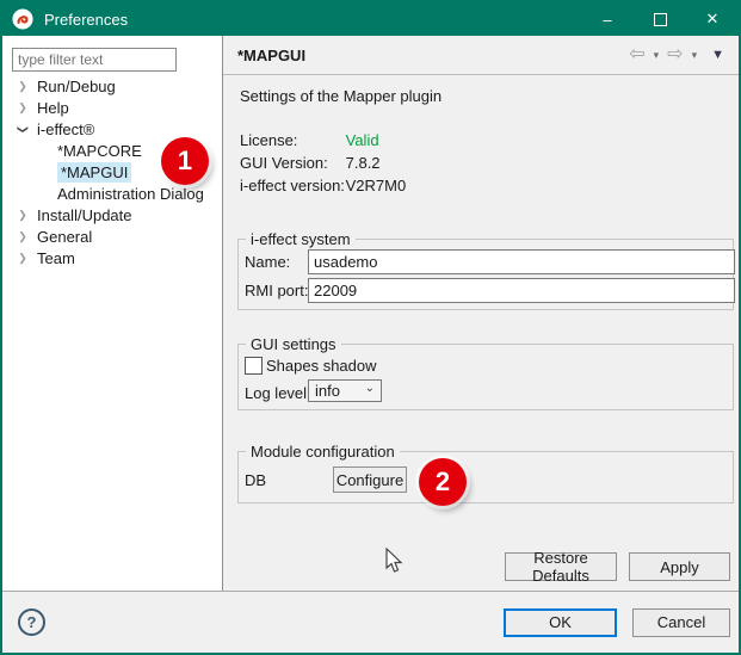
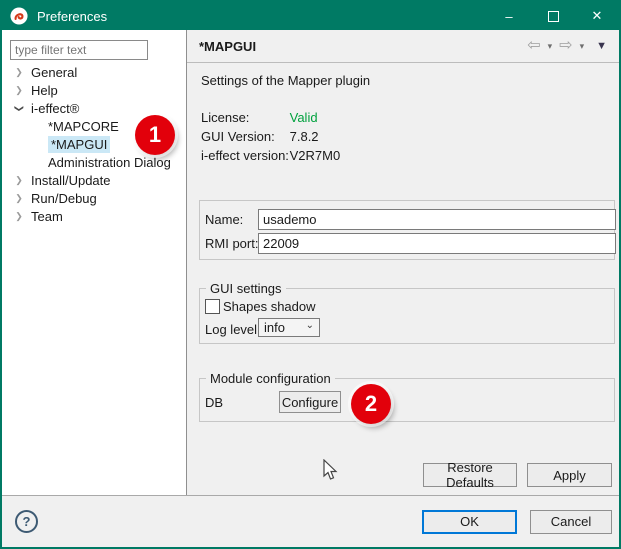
  Preferences
  –
  ✕
  type filter text
  ❯
- Run/Debug
+ General
  ❯
  Help
  i-effect®
  *MAPCORE
  *MAPGUI
  Administration Dialog
  ❯
  Install/Update
  ❯
- General
+ Run/Debug
  ❯
  Team
  *MAPGUI
  ⇦
  ▾
  ⇨
  ▾
  ▼
  Settings of the Mapper plugin
  License: Valid
  GUI Version: 7.8.2
  i-effect version V2R7M0
- i-effect system
  Name:
  usademo
  RMI port:
  22009
  GUI settings
  Shapes shadow
  Log level
  info
  ⌄
  Module configuration
  DB
  Configure
  Restore Defaults
  Apply
  ?
  OK
  Cancel
  1
  2
